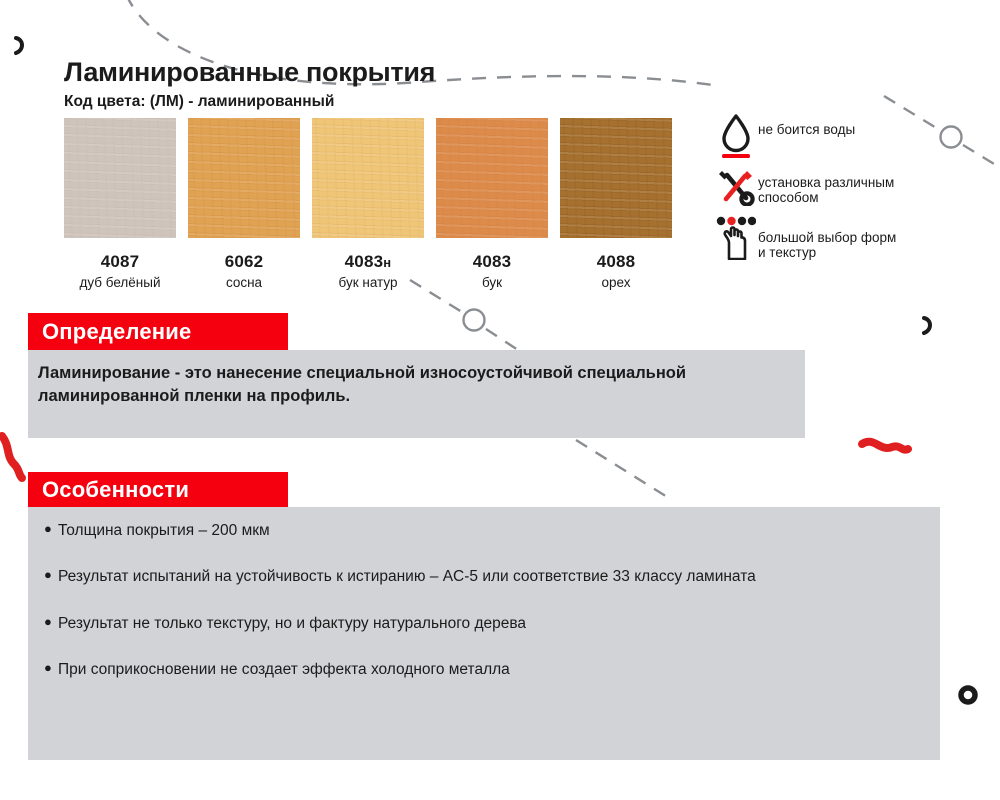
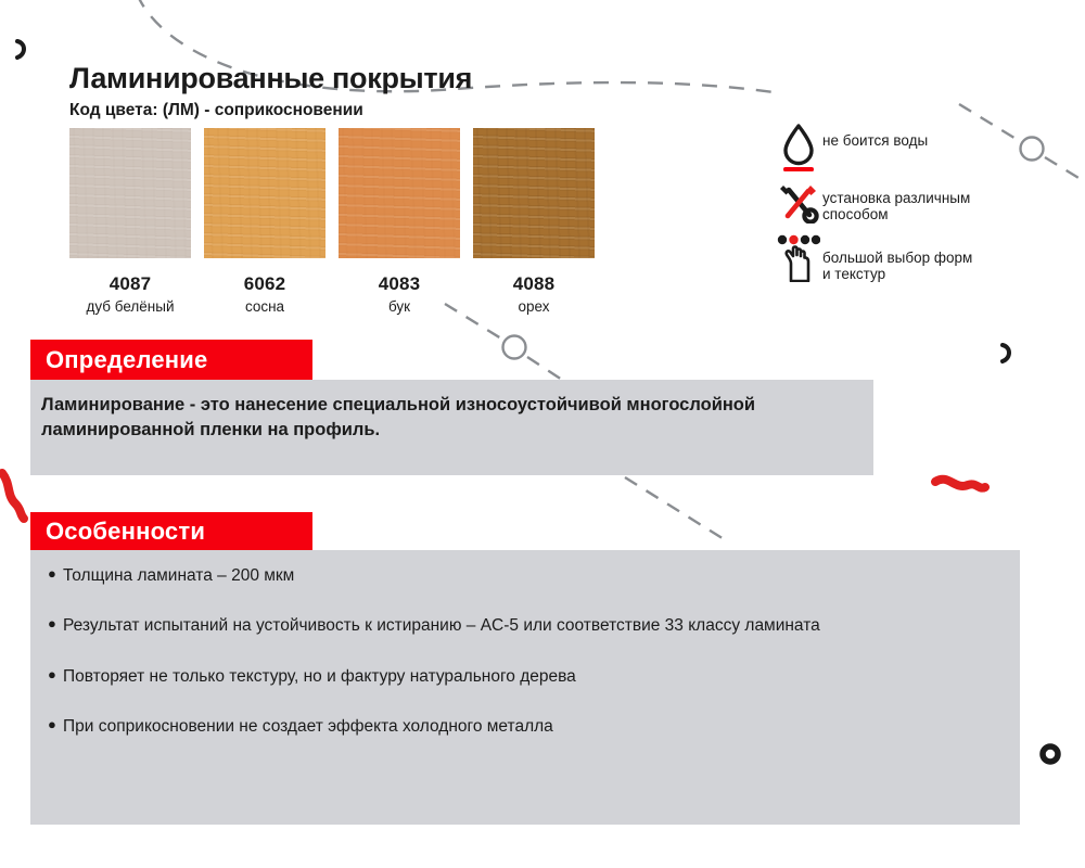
  Ламинированные покрытия
- Код цвета: (ЛМ) - ламинированный
+ Код цвета: (ЛМ) - соприкосновении
  4087
  дуб белёный
  6062
  сосна
- 4083н
- бук натур
  4083
  бук
  4088
  орех
  не боится воды
  установка различным
  способом
  большой выбор форм
  и текстур
  Определение
- Ламинирование - это нанесение специальной износоустойчивой специальной ламинированной пленки на профиль.
+ Ламинирование - это нанесение специальной износоустойчивой многослойной ламинированной пленки на профиль.
  Особенности
  ●
- Толщина покрытия – 200 мкм
+ Толщина ламината – 200 мкм
  ●
  Результат испытаний на устойчивость к истиранию – AC-5 или соответствие 33 классу ламината
  ●
- Результат не только текстуру, но и фактуру натурального дерева
+ Повторяет не только текстуру, но и фактуру натурального дерева
  ●
  При соприкосновении не создает эффекта холодного металла
